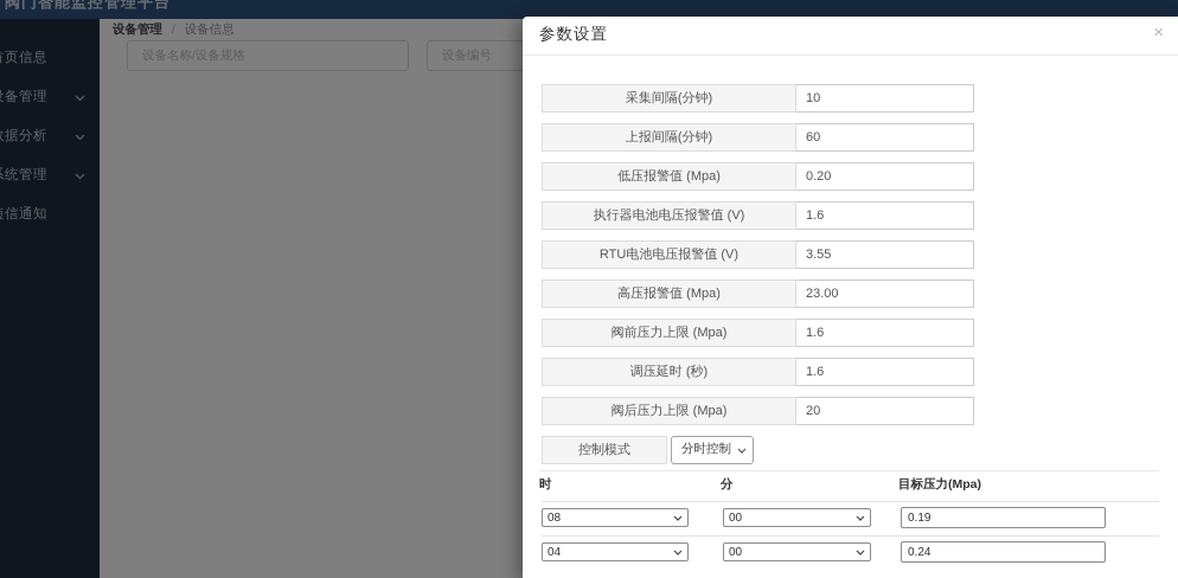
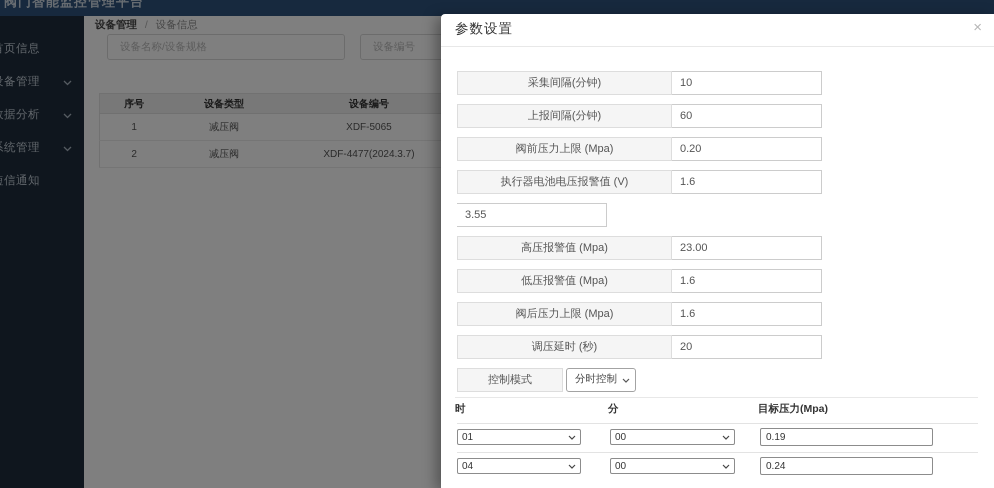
  阀门智能监控管理平台
  页信息
  备管理
  据分析
  统管理
  信通知
  设备管理 / 设备信息
  设备名称/设备规格
  设备编号
+ 序号	设备类型	设备编号
+ 1	减压阀	XDF-5065
+ 2	减压阀	XDF-4477(2024.3.7)
  参数设置
  ×
  采集间隔(分钟)
  10
  上报间隔(分钟)
  60
- 低压报警值 (Mpa)
+ 阀前压力上限 (Mpa)
  0.20
  执行器电池电压报警值 (V)
  1.6
- RTU电池电压报警值 (V)
  3.55
  高压报警值 (Mpa)
  23.00
- 阀前压力上限 (Mpa)
+ 低压报警值 (Mpa)
  1.6
- 调压延时 (秒)
+ 阀后压力上限 (Mpa)
  1.6
- 阀后压力上限 (Mpa)
+ 调压延时 (秒)
  20
  控制模式
  分时控制
  时
  分
  目标压力(Mpa)
- 08
+ 01
  00
  0.19
  04
  00
  0.24
